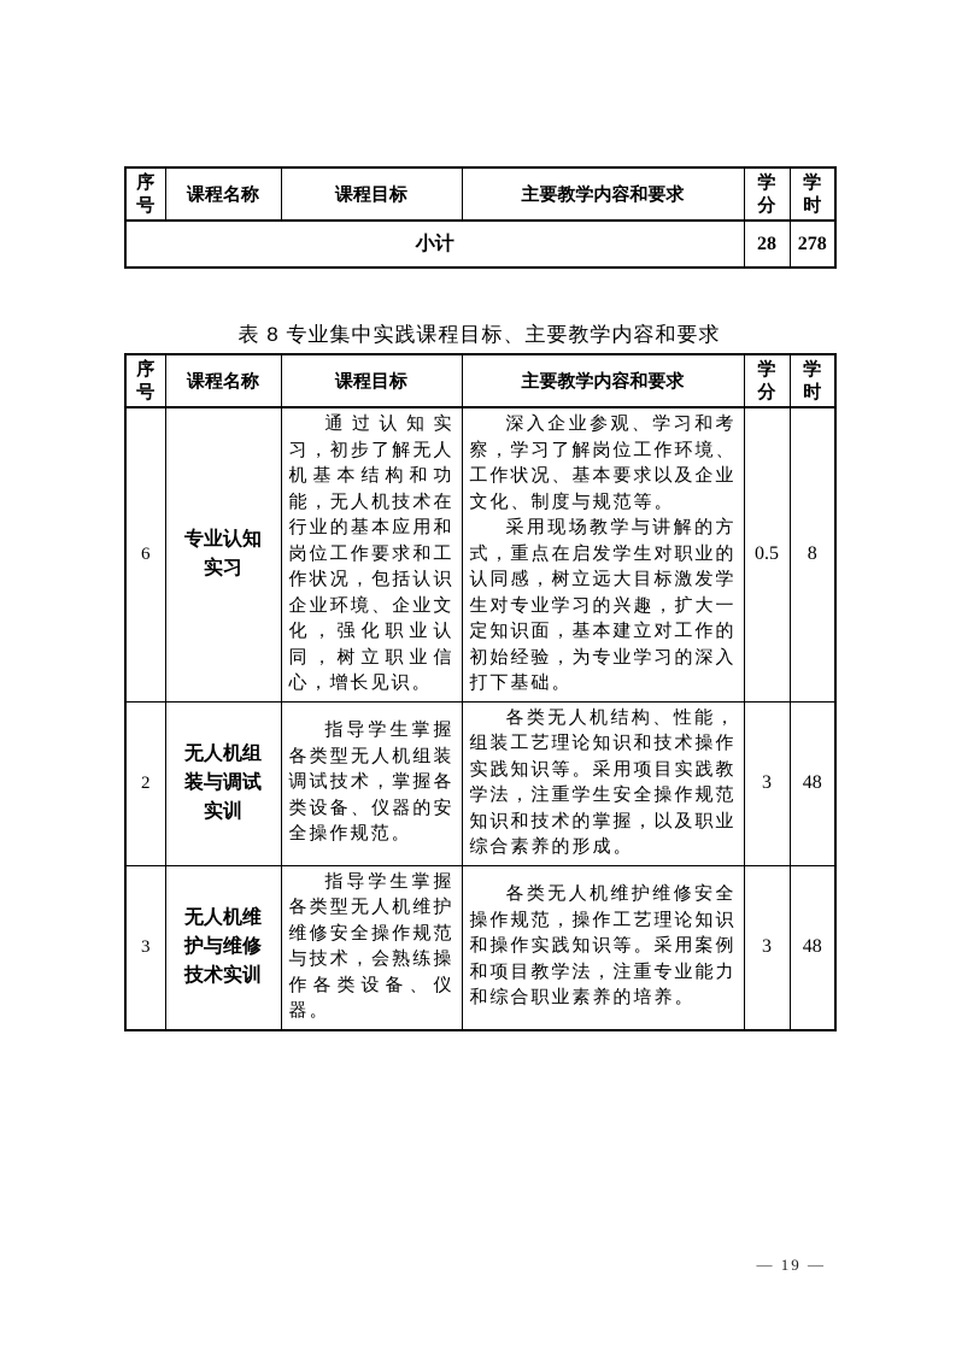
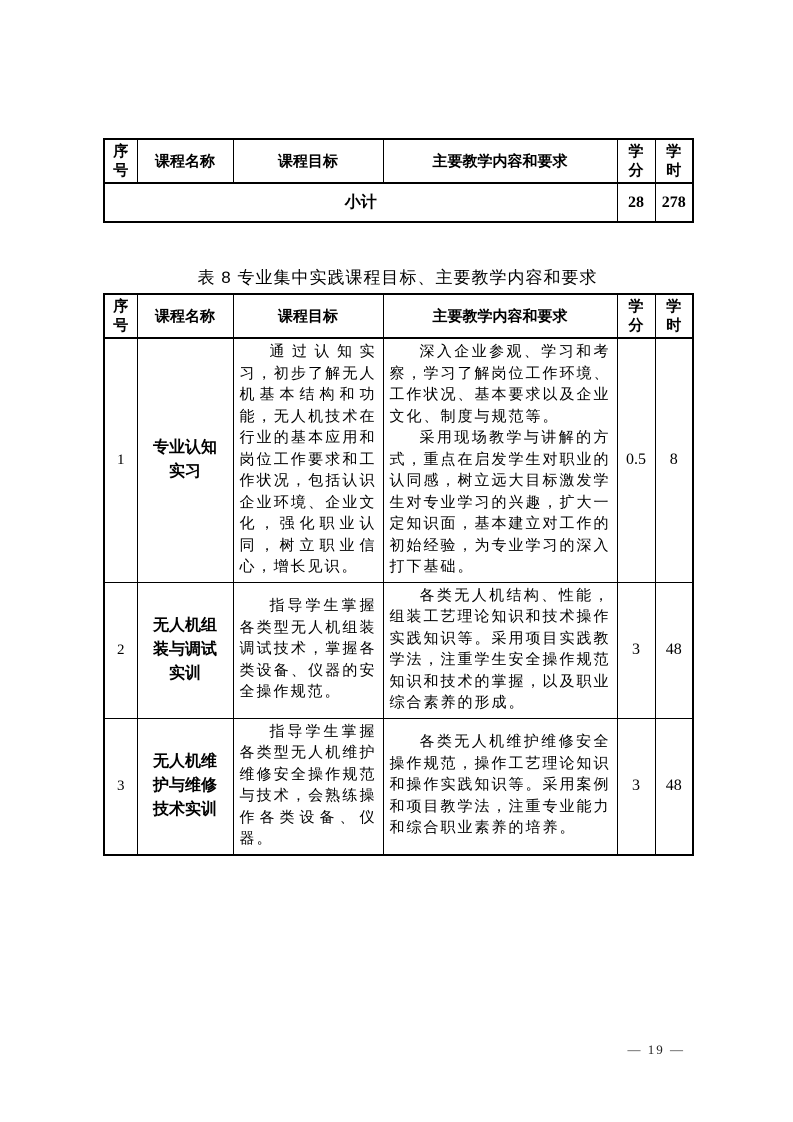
  序 号	课程名称	课程目标	主要教学内容和要求	学 分	学 时
  小计	28	278
  表 8 专业集中实践课程目标、主要教学内容和要求
  序 号	课程名称	课程目标	主要教学内容和要求	学 分	学 时
- 6	专业认知 实习	通过认知实习，初步了解无人机基本结构和功能，无人机技术在行业的基本应用和岗位工作要求和工作状况，包括认识企业环境、企业文化，强化职业认同，树立职业信心，增长见识。	深入企业参观、学习和考察，学习了解岗位工作环境、工作状况、基本要求以及企业文化、制度与规范等。 采用现场教学与讲解的方式，重点在启发学生对职业的认同感，树立远大目标激发学生对专业学习的兴趣，扩大一定知识面，基本建立对工作的初始经验，为专业学习的深入打下基础。	0.5	8
+ 1	专业认知 实习	通过认知实习，初步了解无人机基本结构和功能，无人机技术在行业的基本应用和岗位工作要求和工作状况，包括认识企业环境、企业文化，强化职业认同，树立职业信心，增长见识。	深入企业参观、学习和考察，学习了解岗位工作环境、工作状况、基本要求以及企业文化、制度与规范等。 采用现场教学与讲解的方式，重点在启发学生对职业的认同感，树立远大目标激发学生对专业学习的兴趣，扩大一定知识面，基本建立对工作的初始经验，为专业学习的深入打下基础。	0.5	8
  2	无人机组 装与调试 实训	指导学生掌握各类型无人机组装调试技术，掌握各类设备、仪器的安全操作规范。	各类无人机结构、性能，组装工艺理论知识和技术操作实践知识等。采用项目实践教学法，注重学生安全操作规范知识和技术的掌握，以及职业综合素养的形成。	3	48
  3	无人机维 护与维修 技术实训	指导学生掌握各类型无人机维护维修安全操作规范与技术，会熟练操作各类设备、仪器。	各类无人机维护维修安全操作规范，操作工艺理论知识和操作实践知识等。采用案例和项目教学法，注重专业能力和综合职业素养的培养。	3	48
  — 19 —
